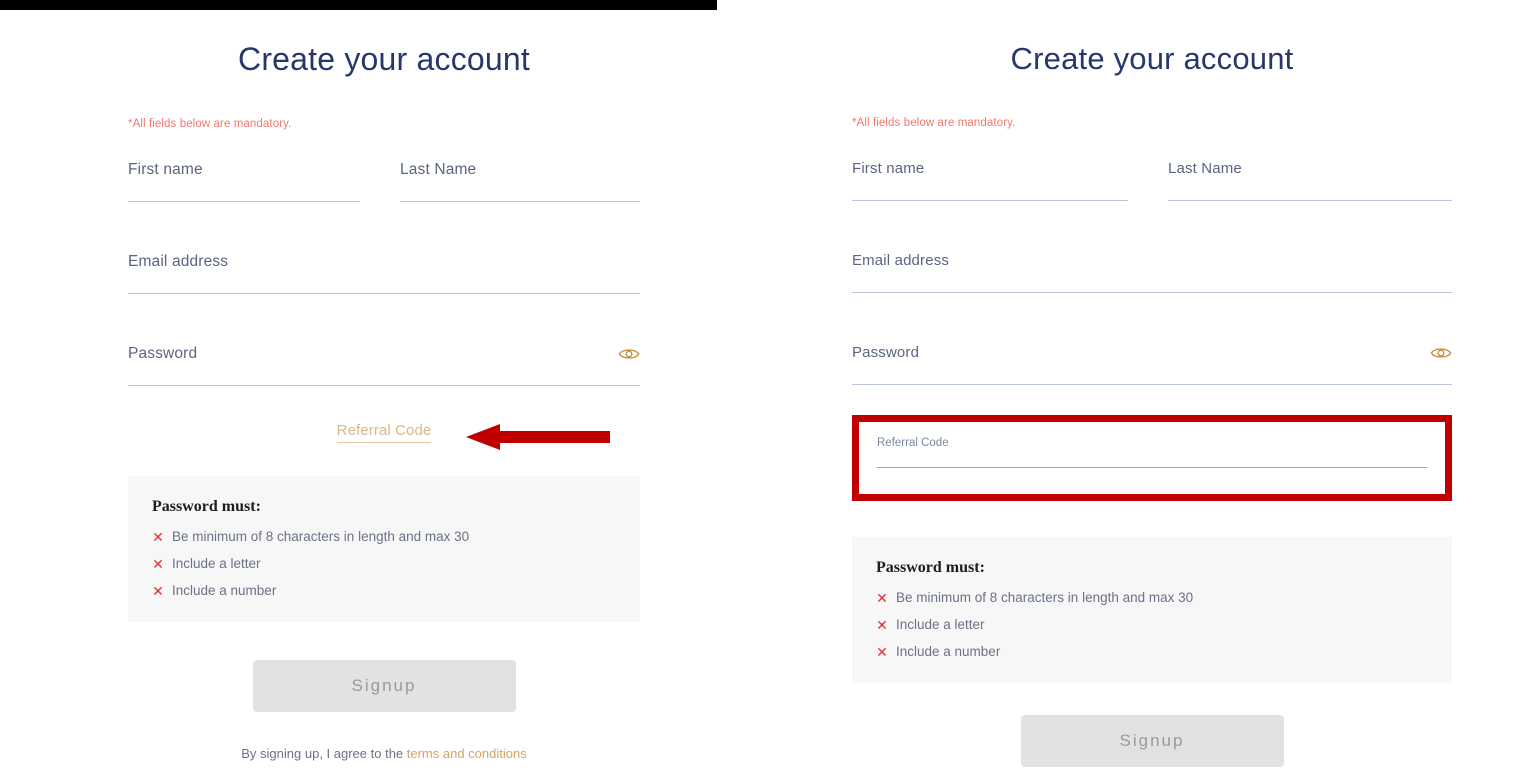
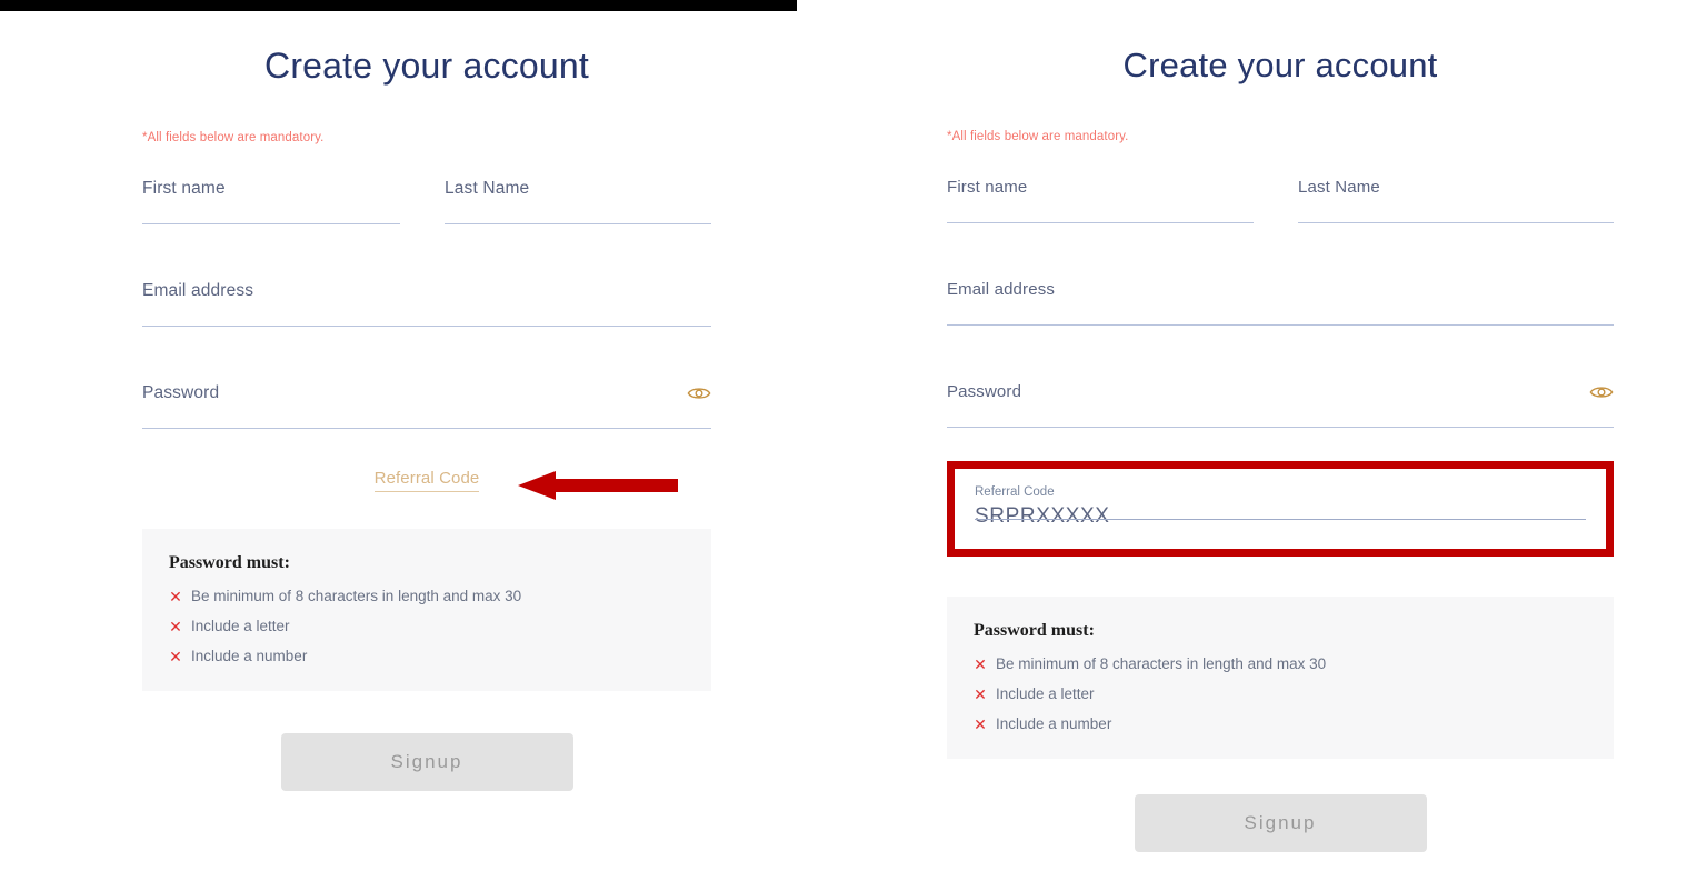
  Create your account
  *All fields below are mandatory.
  First name
  Last Name
  Email address
  Password
  Referral Code
  Password must:
  ✕
  Be minimum of 8 characters in length and max 30
  ✕
  Include a letter
  ✕
  Include a number
  Signup
- By signing up, I agree to the terms and conditions
  Create your account
  *All fields below are mandatory.
  First name
  Last Name
  Email address
  Password
  Referral Code
+ SRPRXXXXX
  Password must:
  ✕
  Be minimum of 8 characters in length and max 30
  ✕
  Include a letter
  ✕
  Include a number
  Signup
